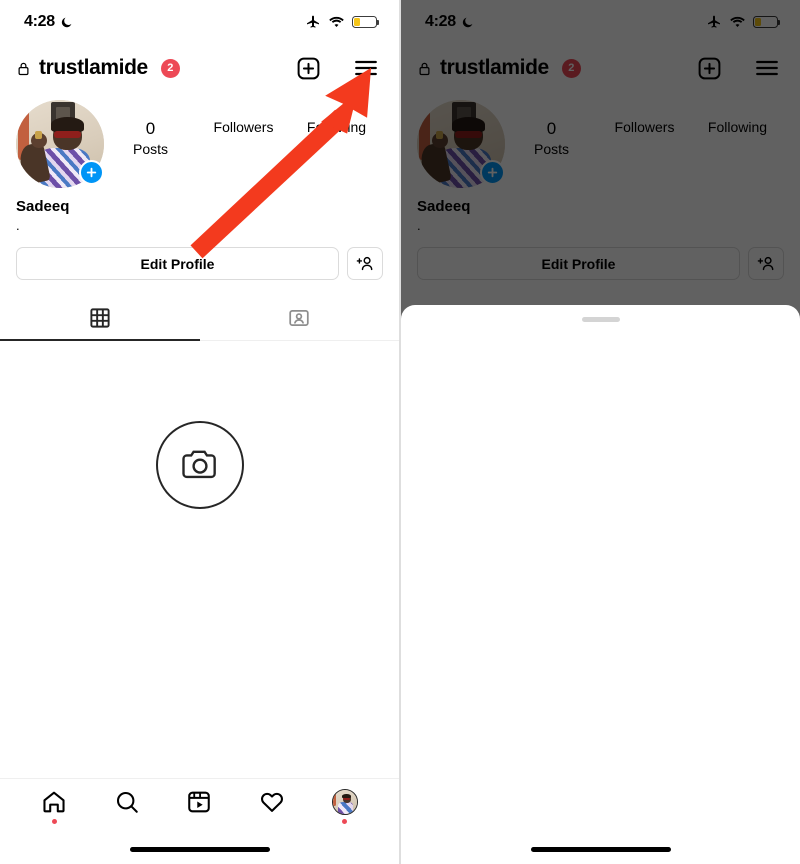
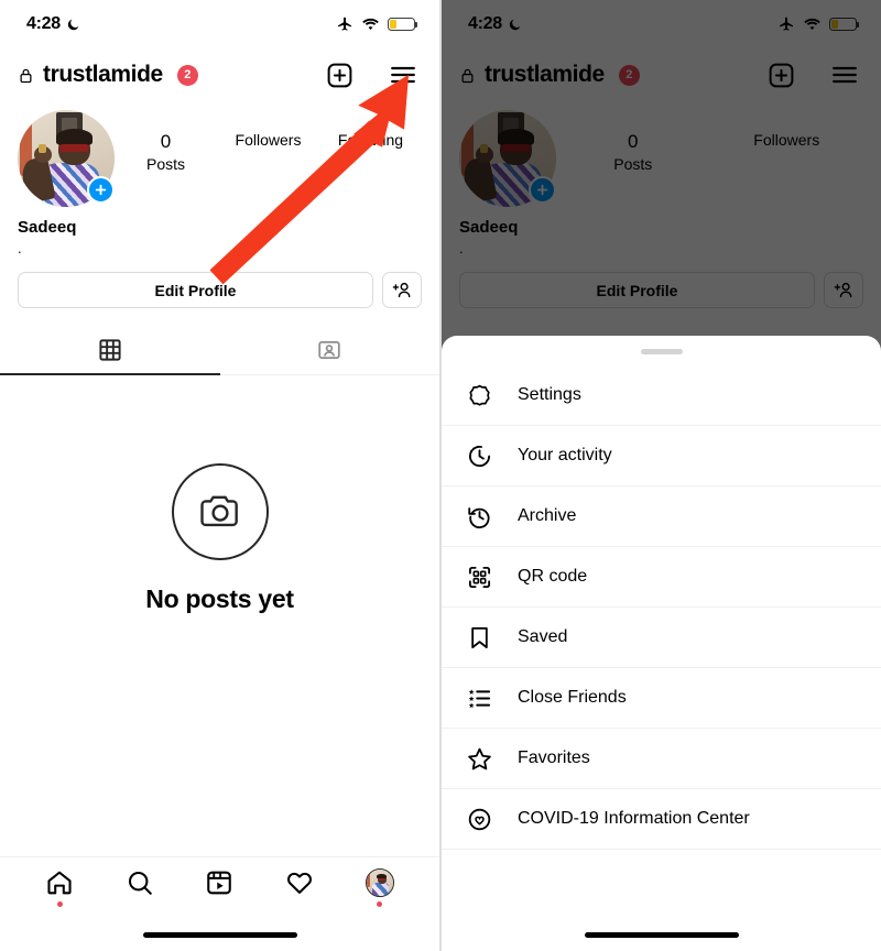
  4:28
  trustlamide
  2
  0
  Posts
  Followers
  Sadeeq
  .
  Edit Profile
+ No posts yet
  4:28
  trustlamide
  2
  0
  Posts
  Followers
- Following
  Sadeeq
  .
  Edit Profile
+ Settings
+ Your activity
+ Archive
+ QR code
+ Saved
+ Close Friends
+ Favorites
+ COVID-19 Information Center
